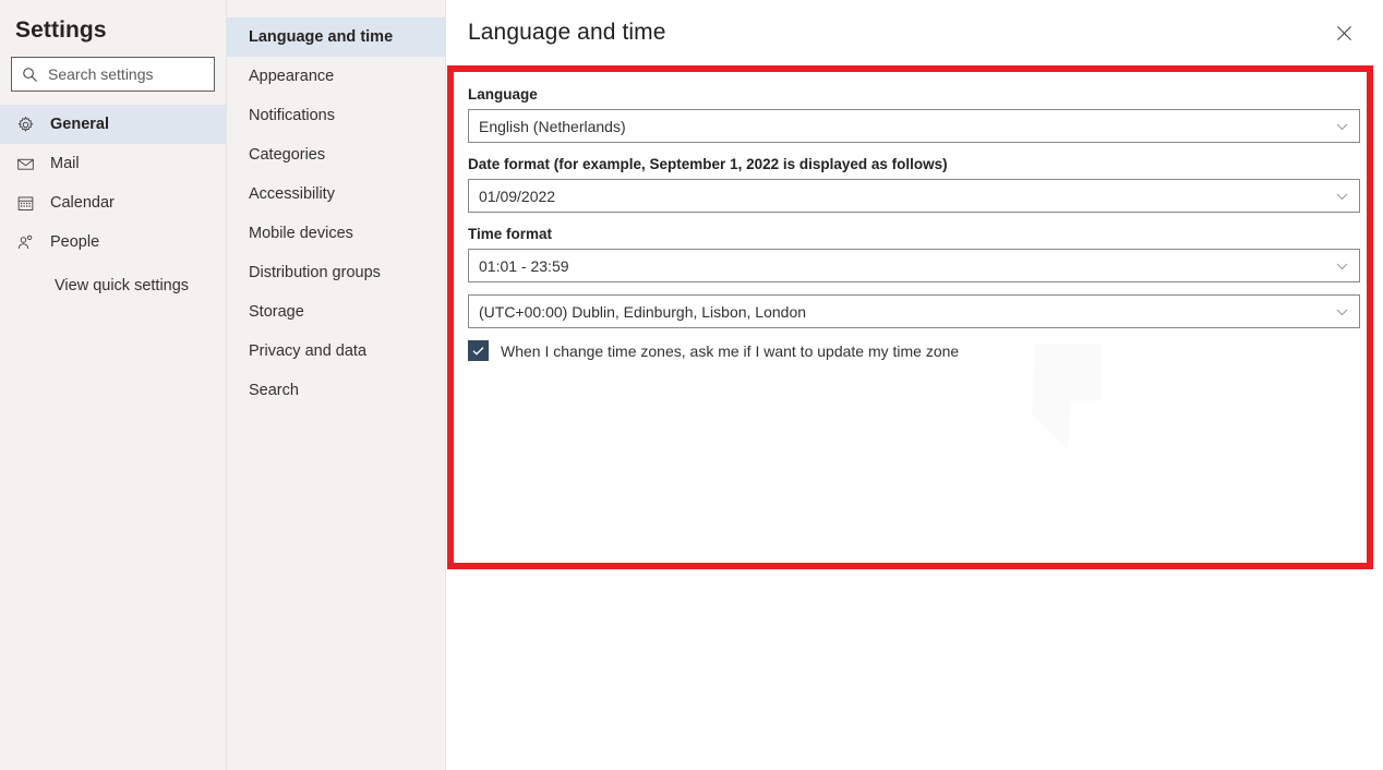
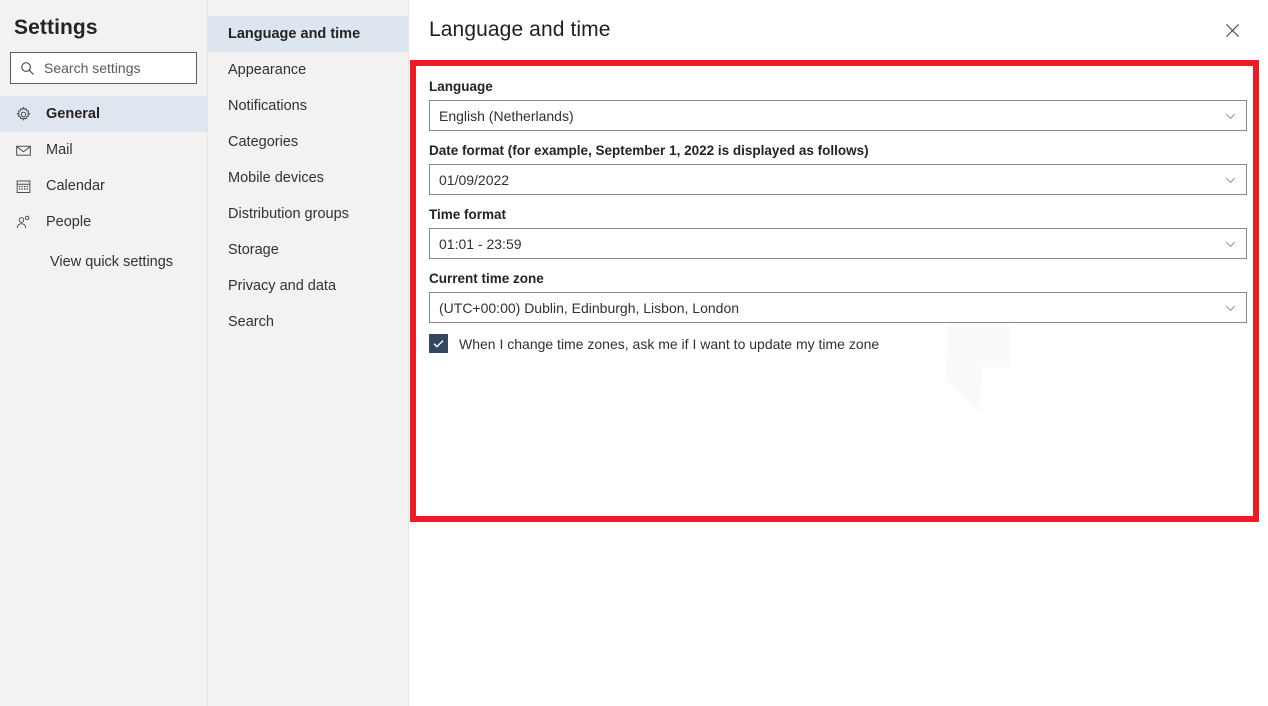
  Settings
  Search settings
  General
  Mail
  Calendar
  People
  View quick settings
  Language and time
  Appearance
  Notifications
  Categories
- Accessibility
  Mobile devices
  Distribution groups
  Storage
  Privacy and data
  Search
  Language and time
  Language
  English (Netherlands)
  Date format (for example, September 1, 2022 is displayed as follows)
  01/09/2022
  Time format
  01:01 - 23:59
+ Current time zone
  (UTC+00:00) Dublin, Edinburgh, Lisbon, London
  When I change time zones, ask me if I want to update my time zone
